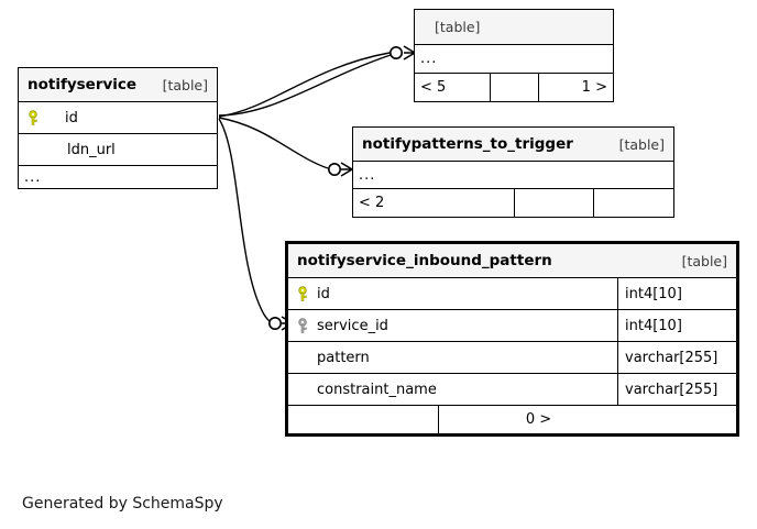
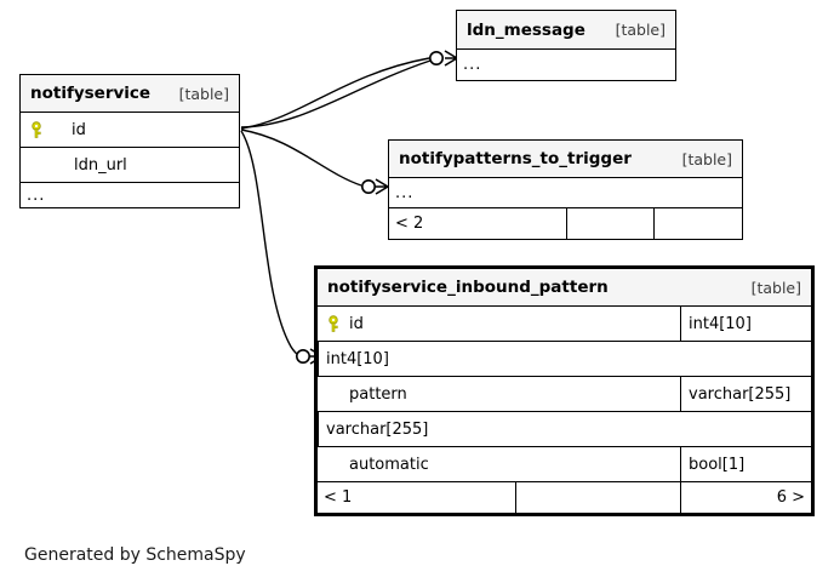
+ ldn_message
  [table]
  ...
- < 5
- 1 >
  notifyservice
  [table]
  id
  ldn_url
  ...
  notifypatterns_to_trigger
  [table]
  ...
  < 2
  notifyservice_inbound_pattern
  [table]
  id
  int4[10]
- service_id
  int4[10]
  pattern
  varchar[255]
- constraint_name
  varchar[255]
+ automatic
+ bool[1]
+ < 1
- 0 >
+ 6 >
  Generated by SchemaSpy
